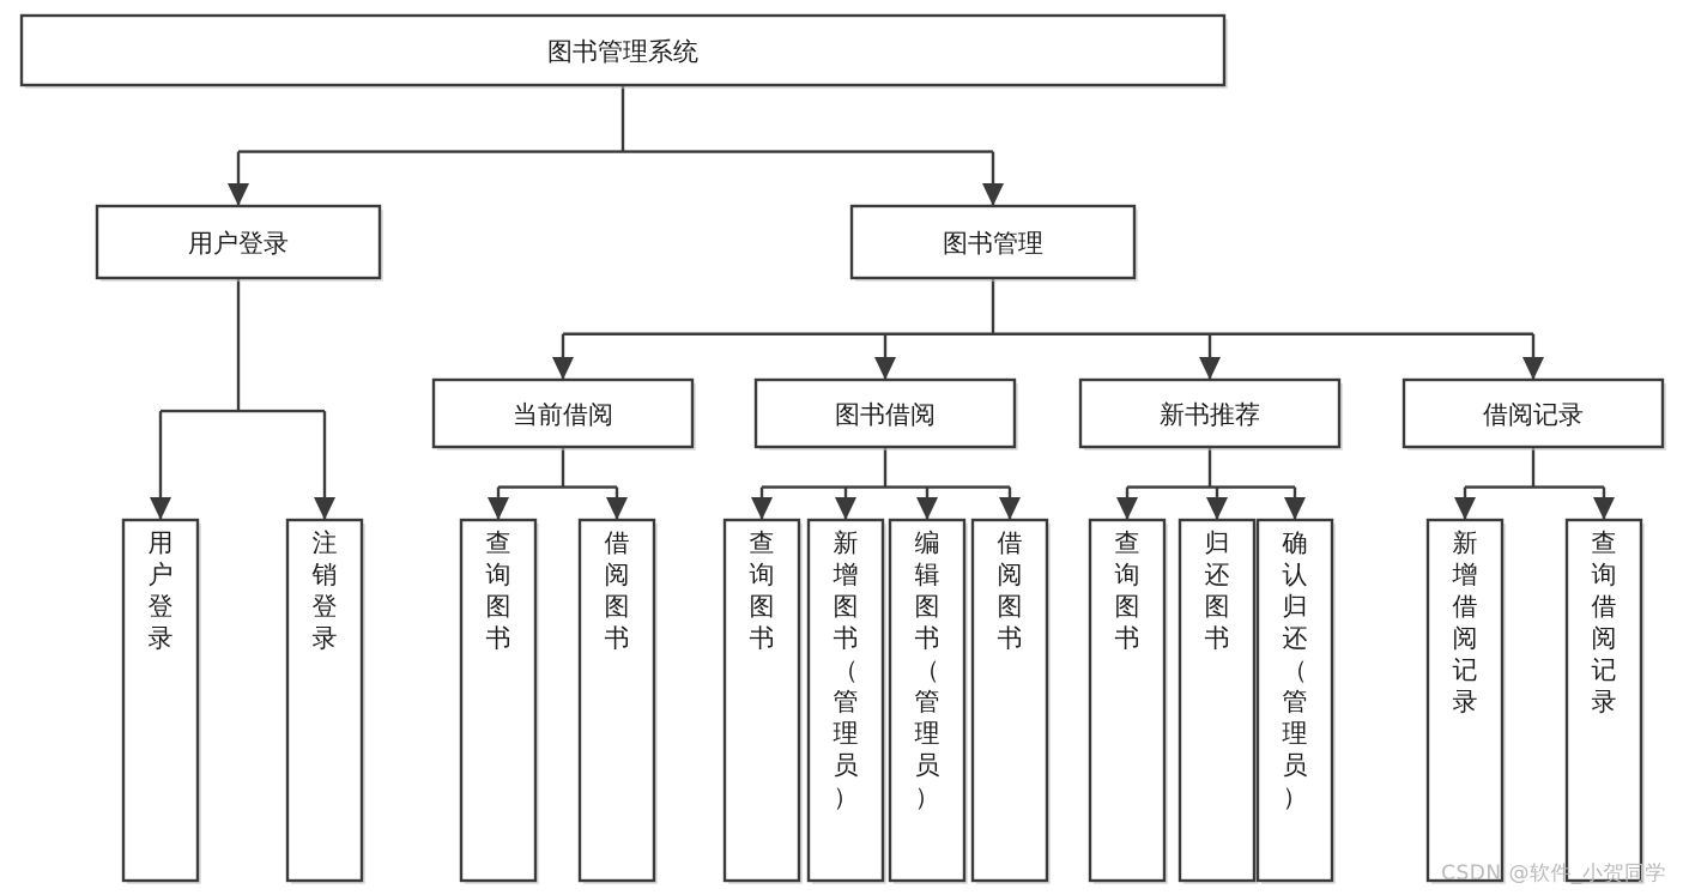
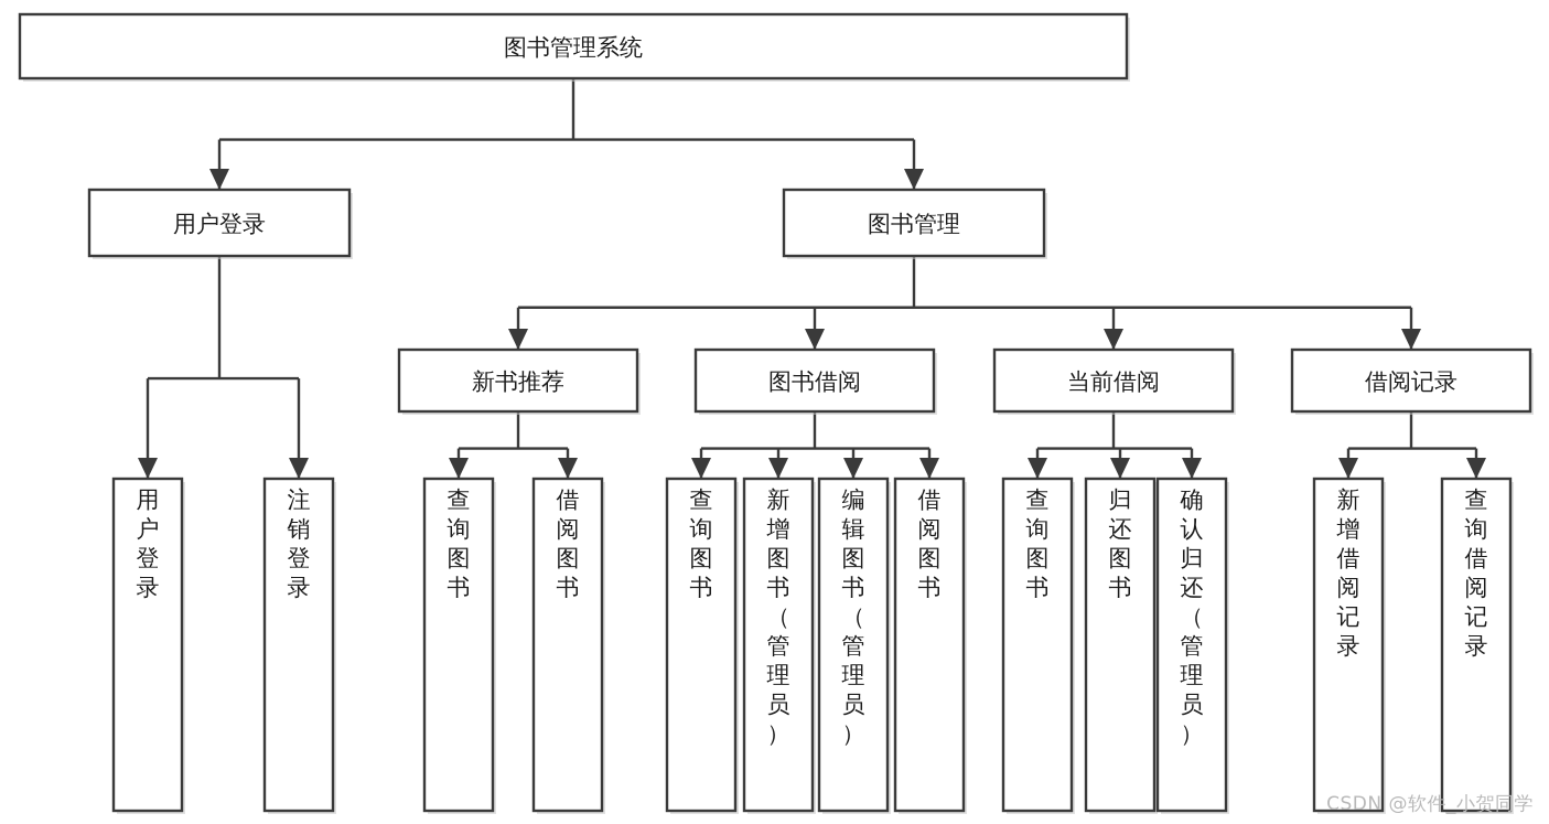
  图书管理系统
  用户登录
  图书管理
- 当前借阅
+ 新书推荐
  图书借阅
- 新书推荐
+ 当前借阅
  借阅记录
  用户登录
  注销登录
  查询图书
  借阅图书
  查询图书
  新增图书（管理员）
  编辑图书（管理员）
  借阅图书
  查询图书
  归还图书
  确认归还（管理员）
  新增借阅记录
  查询借阅记录
  CSDN @软件_小贺同学
